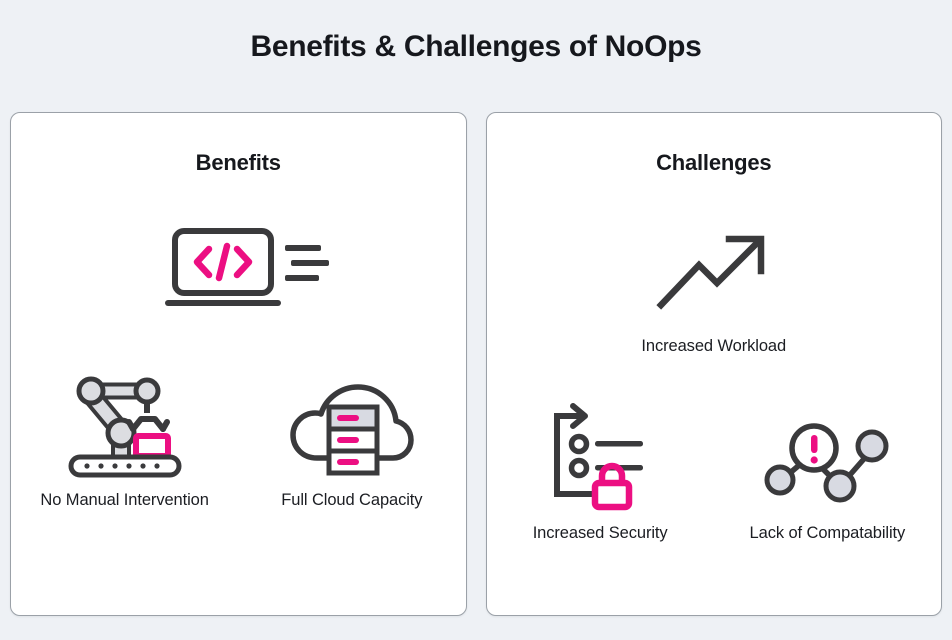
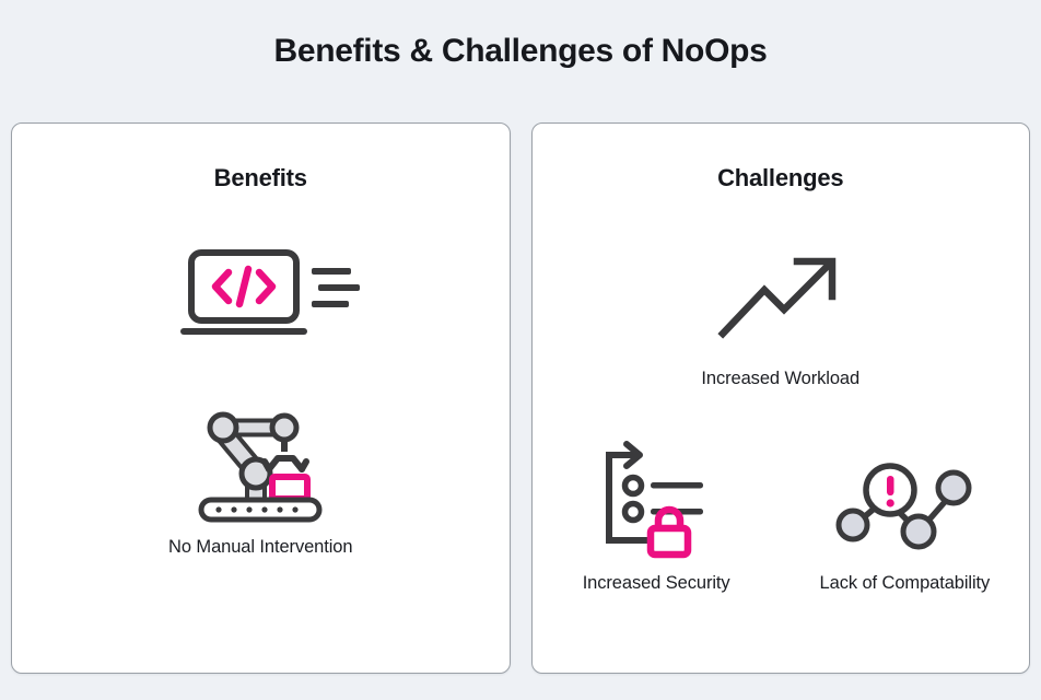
  Benefits & Challenges of NoOps
  Benefits
  No Manual Intervention
- Full Cloud Capacity
  Challenges
  Increased Workload
  Increased Security
  Lack of Compatability
